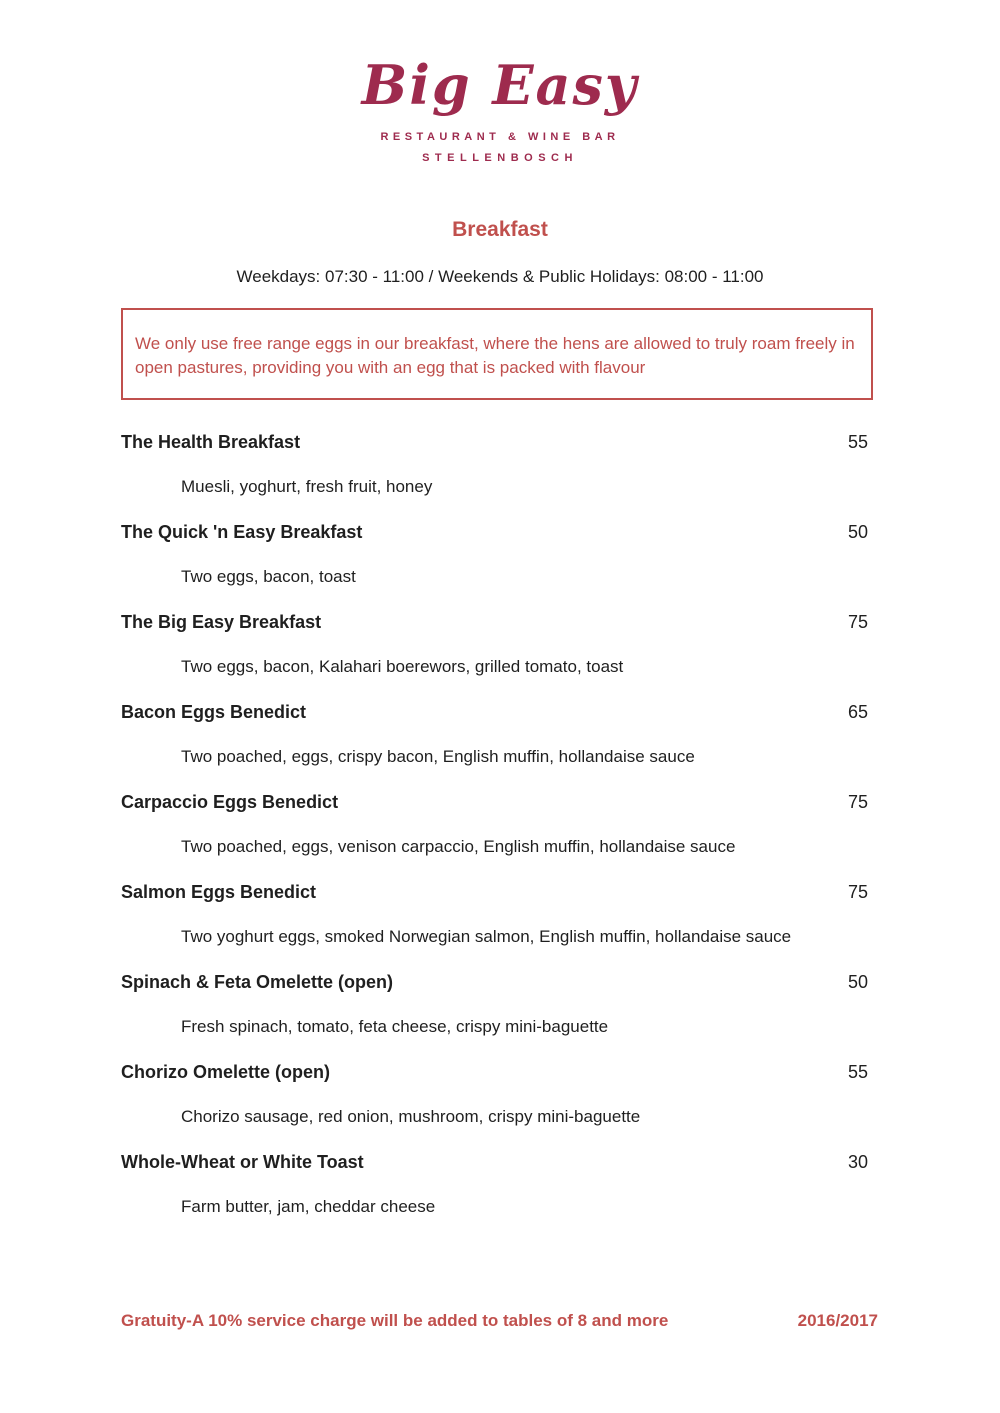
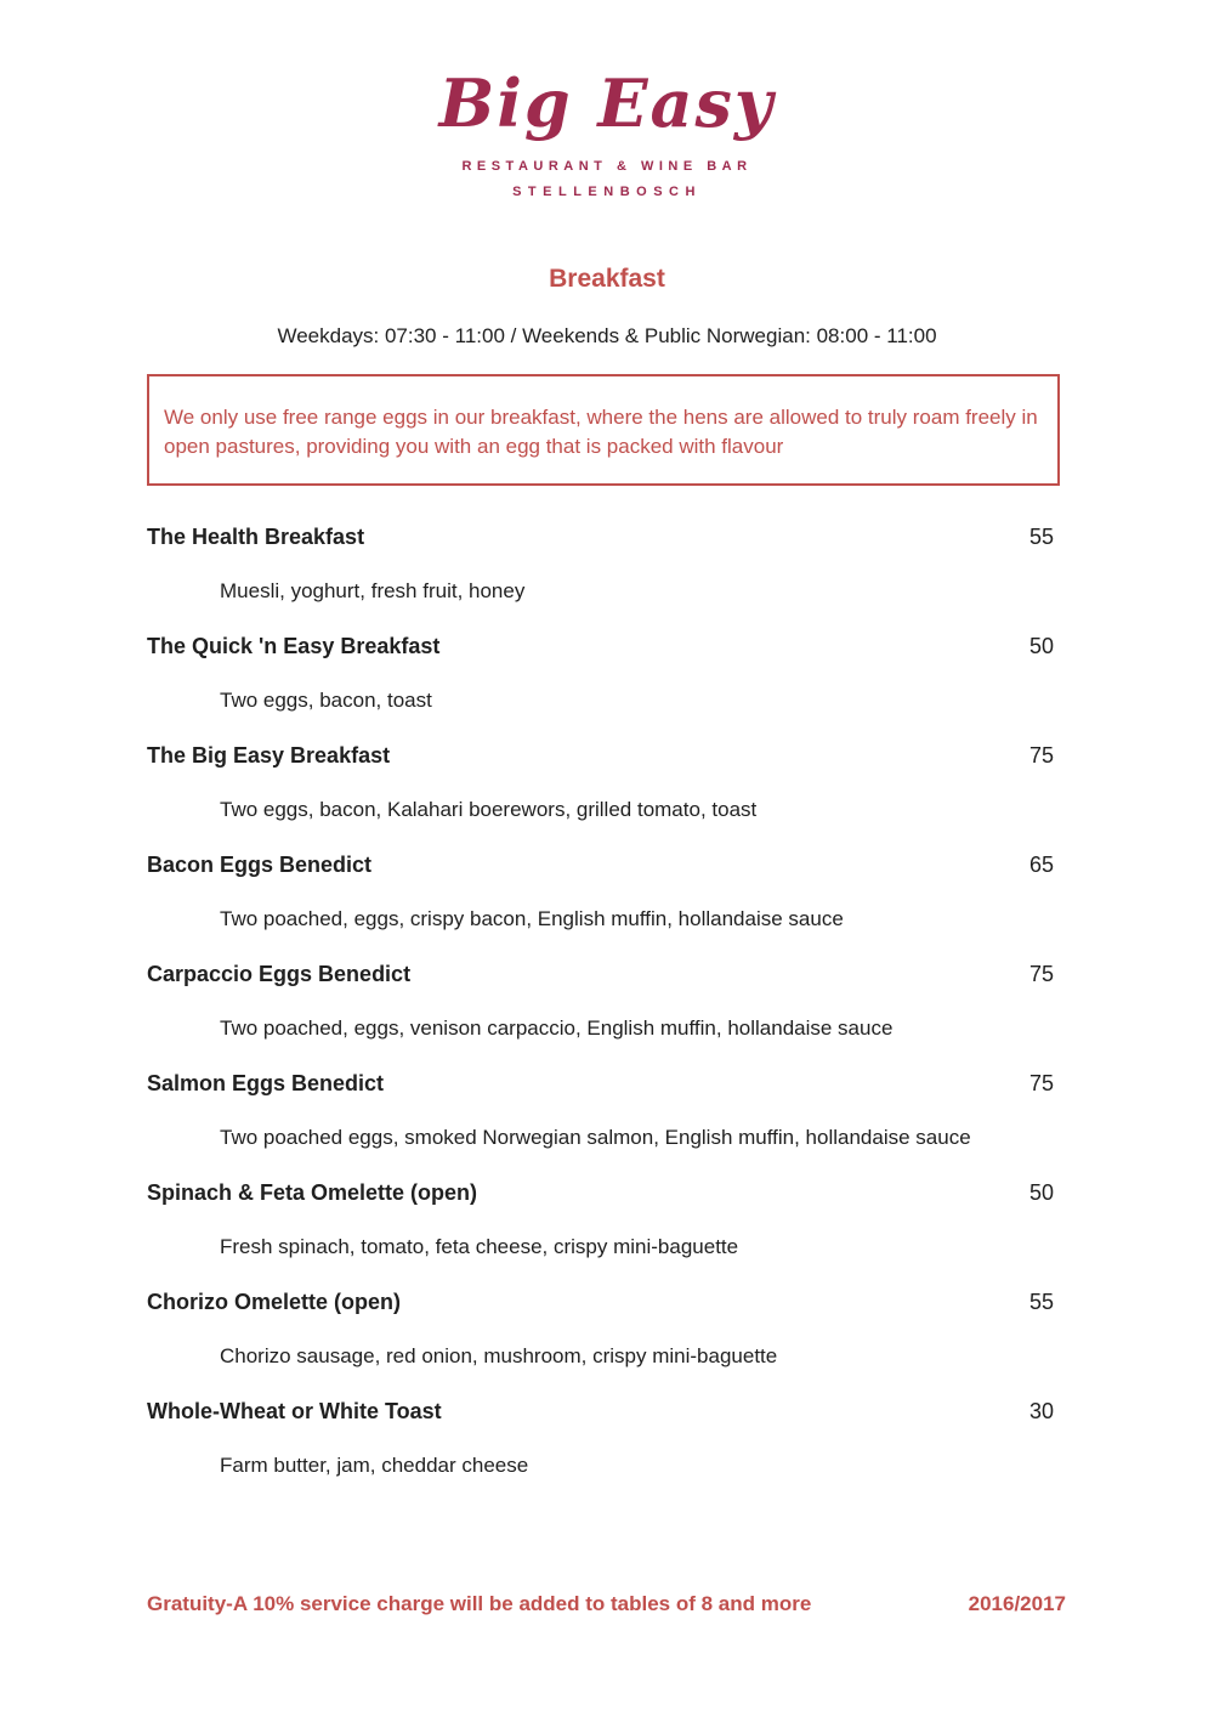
  Big Easy
  RESTAURANT & WINE BAR
  STELLENBOSCH
  Breakfast
- Weekdays: 07:30 - 11:00 / Weekends & Public Holidays: 08:00 - 11:00
+ Weekdays: 07:30 - 11:00 / Weekends & Public Norwegian: 08:00 - 11:00
  We only use free range eggs in our breakfast, where the hens are allowed to truly roam freely in open pastures, providing you with an egg that is packed with flavour
  The Health Breakfast
  55
  Muesli, yoghurt, fresh fruit, honey
  The Quick 'n Easy Breakfast
  50
  Two eggs, bacon, toast
  The Big Easy Breakfast
  75
  Two eggs, bacon, Kalahari boerewors, grilled tomato, toast
  Bacon Eggs Benedict
  65
  Two poached, eggs, crispy bacon, English muffin, hollandaise sauce
  Carpaccio Eggs Benedict
  75
  Two poached, eggs, venison carpaccio, English muffin, hollandaise sauce
  Salmon Eggs Benedict
  75
- Two yoghurt eggs, smoked Norwegian salmon, English muffin, hollandaise sauce
+ Two poached eggs, smoked Norwegian salmon, English muffin, hollandaise sauce
  Spinach & Feta Omelette (open)
  50
  Fresh spinach, tomato, feta cheese, crispy mini-baguette
  Chorizo Omelette (open)
  55
  Chorizo sausage, red onion, mushroom, crispy mini-baguette
  Whole-Wheat or White Toast
  30
  Farm butter, jam, cheddar cheese
  Gratuity-A 10% service charge will be added to tables of 8 and more
  2016/2017
